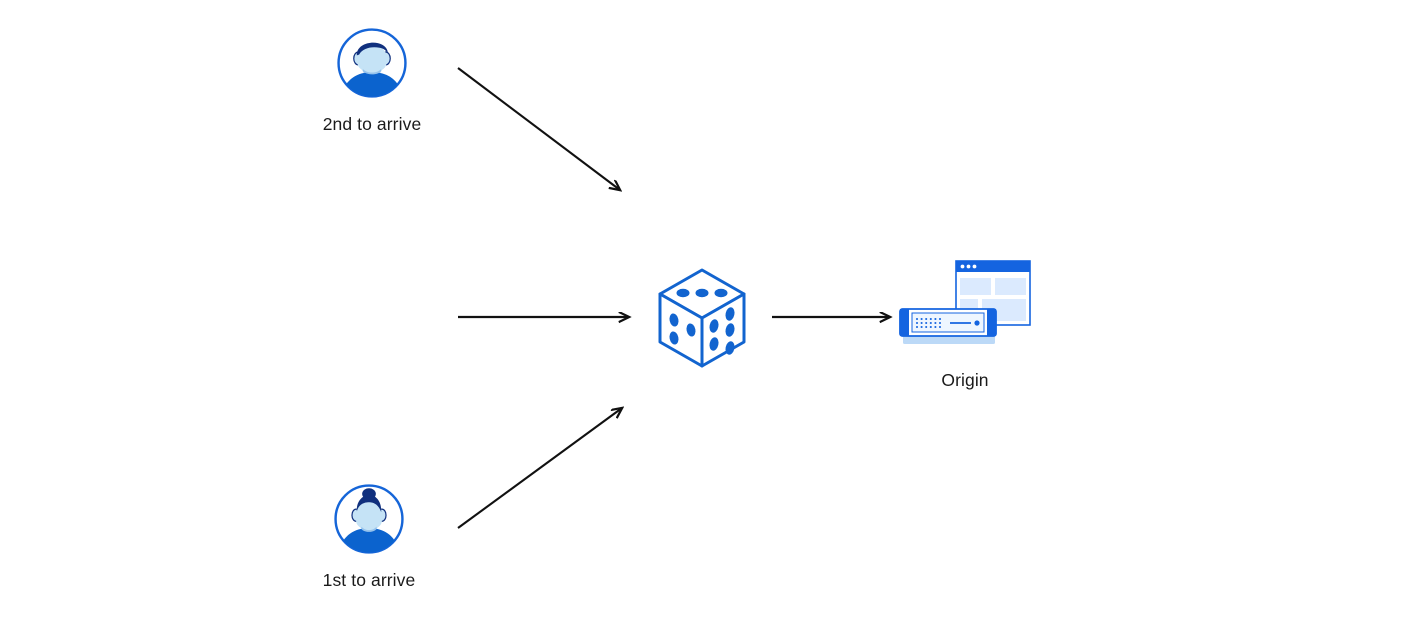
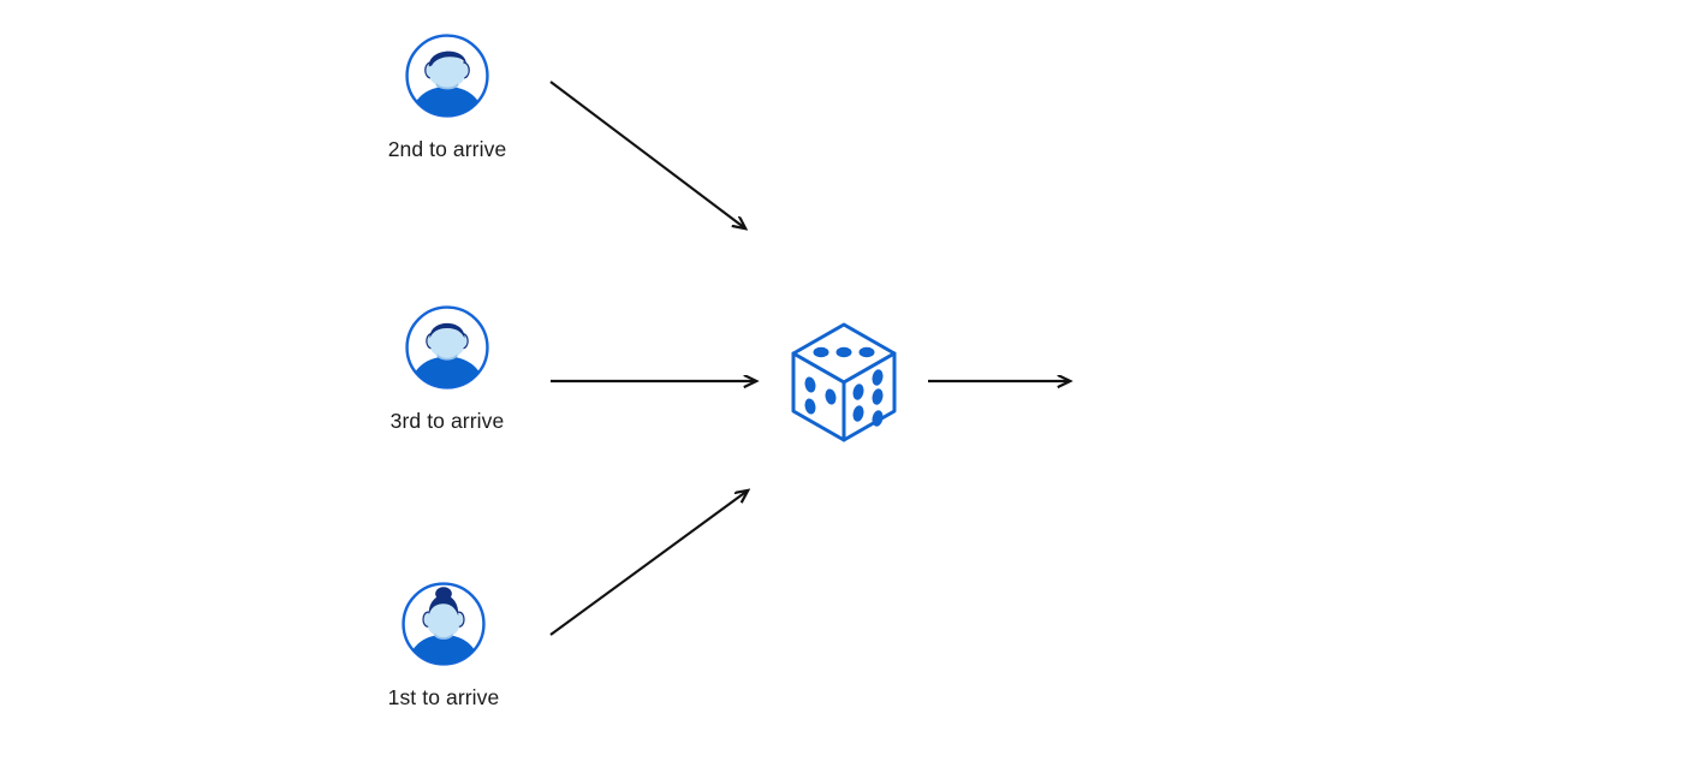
  2nd to arrive
+ 3rd to arrive
  1st to arrive
- Origin
